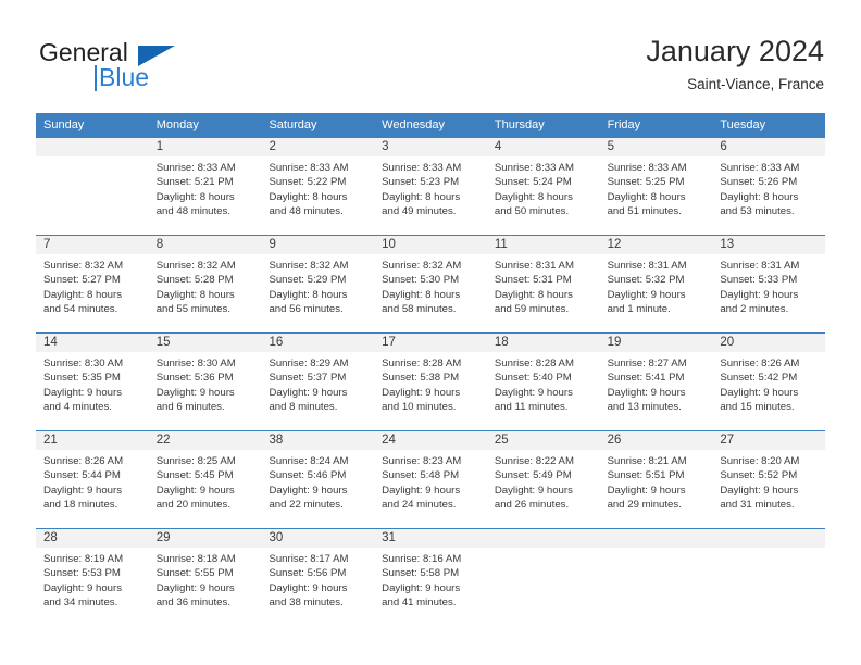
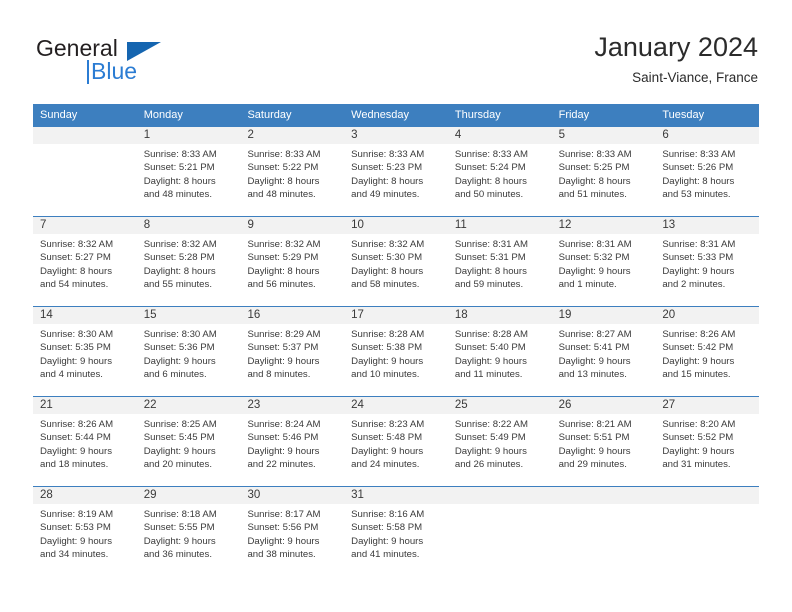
  General
  Blue
  January 2024
  Saint-Viance, France
  Sunday
  Monday
  Saturday
  Wednesday
  Thursday
  Friday
  Tuesday
  1
  Sunrise: 8:33 AM
  Sunset: 5:21 PM
  Daylight: 8 hours
  and 48 minutes.
  2
  Sunrise: 8:33 AM
  Sunset: 5:22 PM
  Daylight: 8 hours
  and 48 minutes.
  3
  Sunrise: 8:33 AM
  Sunset: 5:23 PM
  Daylight: 8 hours
  and 49 minutes.
  4
  Sunrise: 8:33 AM
  Sunset: 5:24 PM
  Daylight: 8 hours
  and 50 minutes.
  5
  Sunrise: 8:33 AM
  Sunset: 5:25 PM
  Daylight: 8 hours
  and 51 minutes.
  6
  Sunrise: 8:33 AM
  Sunset: 5:26 PM
  Daylight: 8 hours
  and 53 minutes.
  7
  Sunrise: 8:32 AM
  Sunset: 5:27 PM
  Daylight: 8 hours
  and 54 minutes.
  8
  Sunrise: 8:32 AM
  Sunset: 5:28 PM
  Daylight: 8 hours
  and 55 minutes.
  9
  Sunrise: 8:32 AM
  Sunset: 5:29 PM
  Daylight: 8 hours
  and 56 minutes.
  10
  Sunrise: 8:32 AM
  Sunset: 5:30 PM
  Daylight: 8 hours
  and 58 minutes.
  11
  Sunrise: 8:31 AM
  Sunset: 5:31 PM
  Daylight: 8 hours
  and 59 minutes.
  12
  Sunrise: 8:31 AM
  Sunset: 5:32 PM
  Daylight: 9 hours
  and 1 minute.
  13
  Sunrise: 8:31 AM
  Sunset: 5:33 PM
  Daylight: 9 hours
  and 2 minutes.
  14
  Sunrise: 8:30 AM
  Sunset: 5:35 PM
  Daylight: 9 hours
  and 4 minutes.
  15
  Sunrise: 8:30 AM
  Sunset: 5:36 PM
  Daylight: 9 hours
  and 6 minutes.
  16
  Sunrise: 8:29 AM
  Sunset: 5:37 PM
  Daylight: 9 hours
  and 8 minutes.
  17
  Sunrise: 8:28 AM
  Sunset: 5:38 PM
  Daylight: 9 hours
  and 10 minutes.
  18
  Sunrise: 8:28 AM
  Sunset: 5:40 PM
  Daylight: 9 hours
  and 11 minutes.
  19
  Sunrise: 8:27 AM
  Sunset: 5:41 PM
  Daylight: 9 hours
  and 13 minutes.
  20
  Sunrise: 8:26 AM
  Sunset: 5:42 PM
  Daylight: 9 hours
  and 15 minutes.
  21
  Sunrise: 8:26 AM
  Sunset: 5:44 PM
  Daylight: 9 hours
  and 18 minutes.
  22
  Sunrise: 8:25 AM
  Sunset: 5:45 PM
  Daylight: 9 hours
  and 20 minutes.
- 38
+ 23
  Sunrise: 8:24 AM
  Sunset: 5:46 PM
  Daylight: 9 hours
  and 22 minutes.
  24
  Sunrise: 8:23 AM
  Sunset: 5:48 PM
  Daylight: 9 hours
  and 24 minutes.
  25
  Sunrise: 8:22 AM
  Sunset: 5:49 PM
  Daylight: 9 hours
  and 26 minutes.
  26
  Sunrise: 8:21 AM
  Sunset: 5:51 PM
  Daylight: 9 hours
  and 29 minutes.
  27
  Sunrise: 8:20 AM
  Sunset: 5:52 PM
  Daylight: 9 hours
  and 31 minutes.
  28
  Sunrise: 8:19 AM
  Sunset: 5:53 PM
  Daylight: 9 hours
  and 34 minutes.
  29
  Sunrise: 8:18 AM
  Sunset: 5:55 PM
  Daylight: 9 hours
  and 36 minutes.
  30
  Sunrise: 8:17 AM
  Sunset: 5:56 PM
  Daylight: 9 hours
  and 38 minutes.
  31
  Sunrise: 8:16 AM
  Sunset: 5:58 PM
  Daylight: 9 hours
  and 41 minutes.
